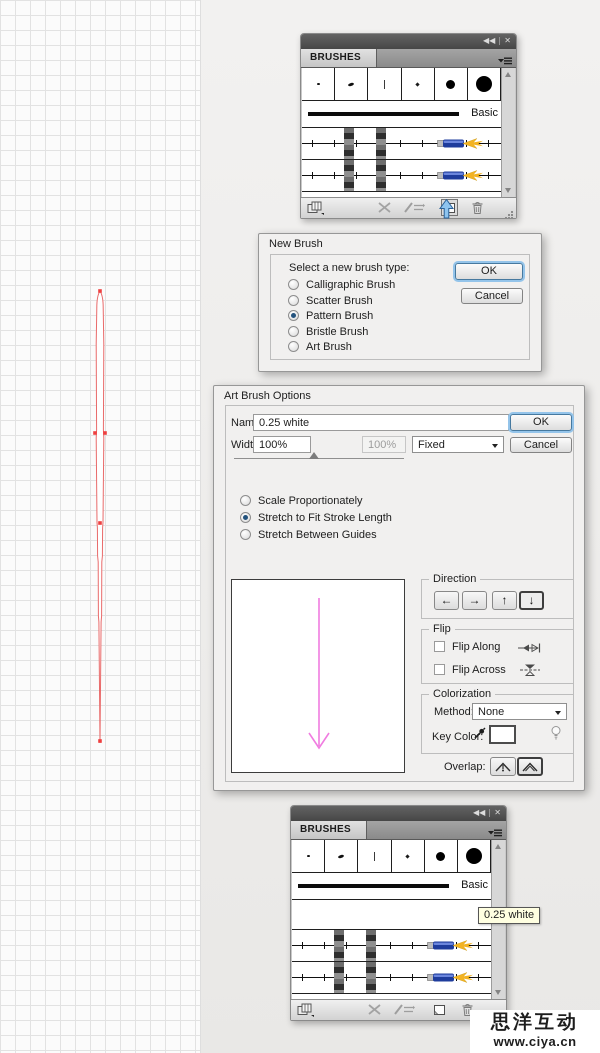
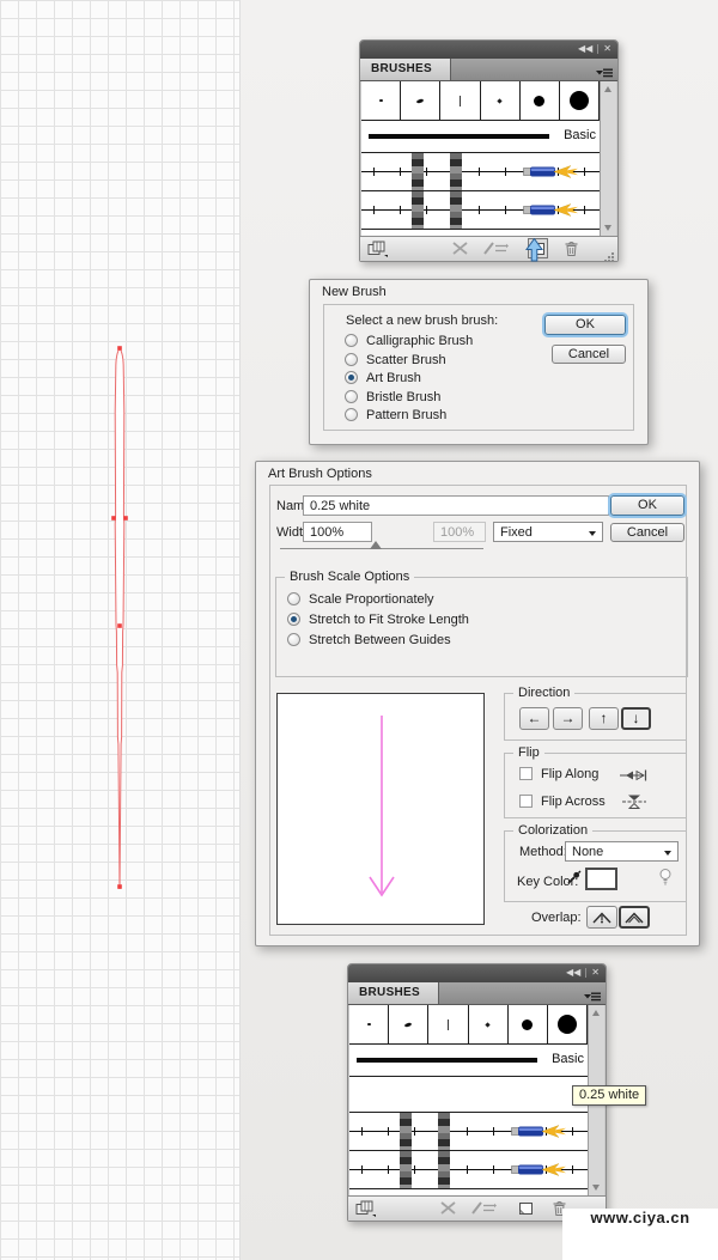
  ◀◀
  ✕
  BRUSHES
  Basic
  New Brush
- Select a new brush type:
+ Select a new brush brush:
  Calligraphic Brush
  Scatter Brush
- Pattern Brush
+ Art Brush
  Bristle Brush
- Art Brush
+ Pattern Brush
  OK
  Cancel
  Art Brush Options
  0.25 white
  OK
  100%
  100%
  Fixed
  Cancel
+ Brush Scale Options
  Scale Proportionately
  Stretch to Fit Stroke Length
  Stretch Between Guides
  Direction
  ←
  →
  ↑
  ↓
  Flip
  Flip Along
  Flip Across
  Colorization
  Method
  None
  Key Color:
  Overlap:
  ◀◀
  ✕
  BRUSHES
  Basic
  0.25 white
- 思洋互动
  www.ciya.cn
